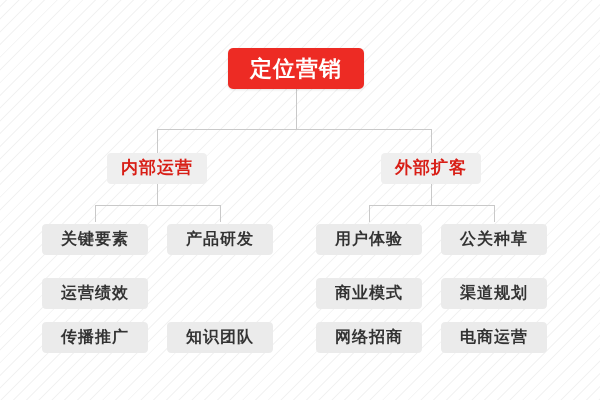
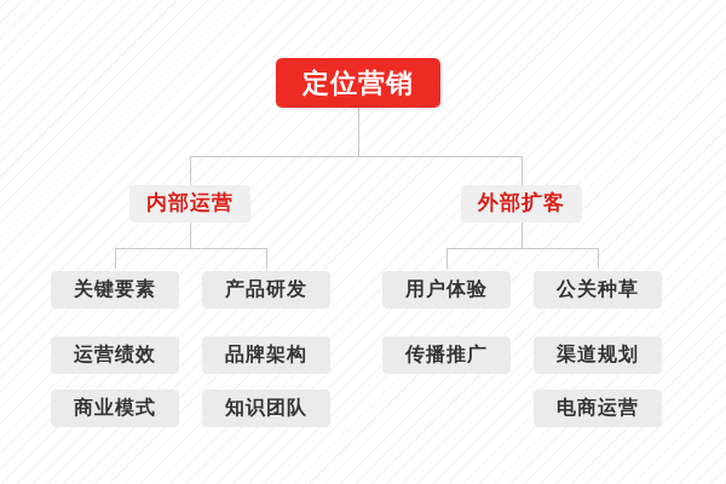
  定位营销
  内部运营
  外部扩客
  关键要素
  产品研发
  运营绩效
+ 品牌架构
- 传播推广
+ 商业模式
  知识团队
  用户体验
  公关种草
- 商业模式
+ 传播推广
  渠道规划
- 网络招商
  电商运营
